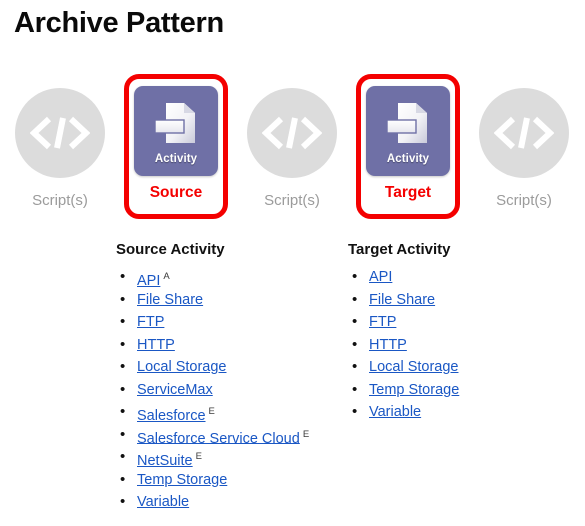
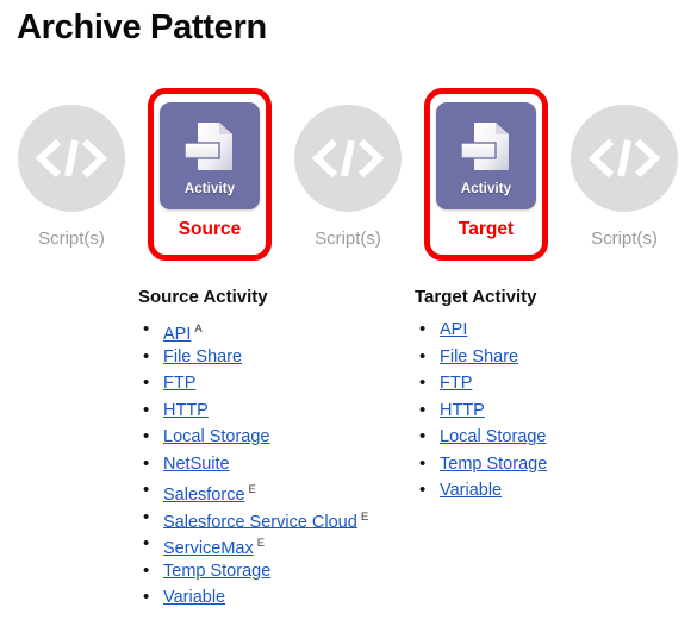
  Archive Pattern
  Script(s)
  Activity
  Source
  Script(s)
  Activity
  Target
  Script(s)
  Source Activity
  API A
  File Share
  FTP
  HTTP
  Local Storage
- ServiceMax
+ NetSuite
  Salesforce E
  Salesforce Service Cloud E
- NetSuite E
+ ServiceMax E
  Temp Storage
  Variable
  Target Activity
  API
  File Share
  FTP
  HTTP
  Local Storage
  Temp Storage
  Variable
